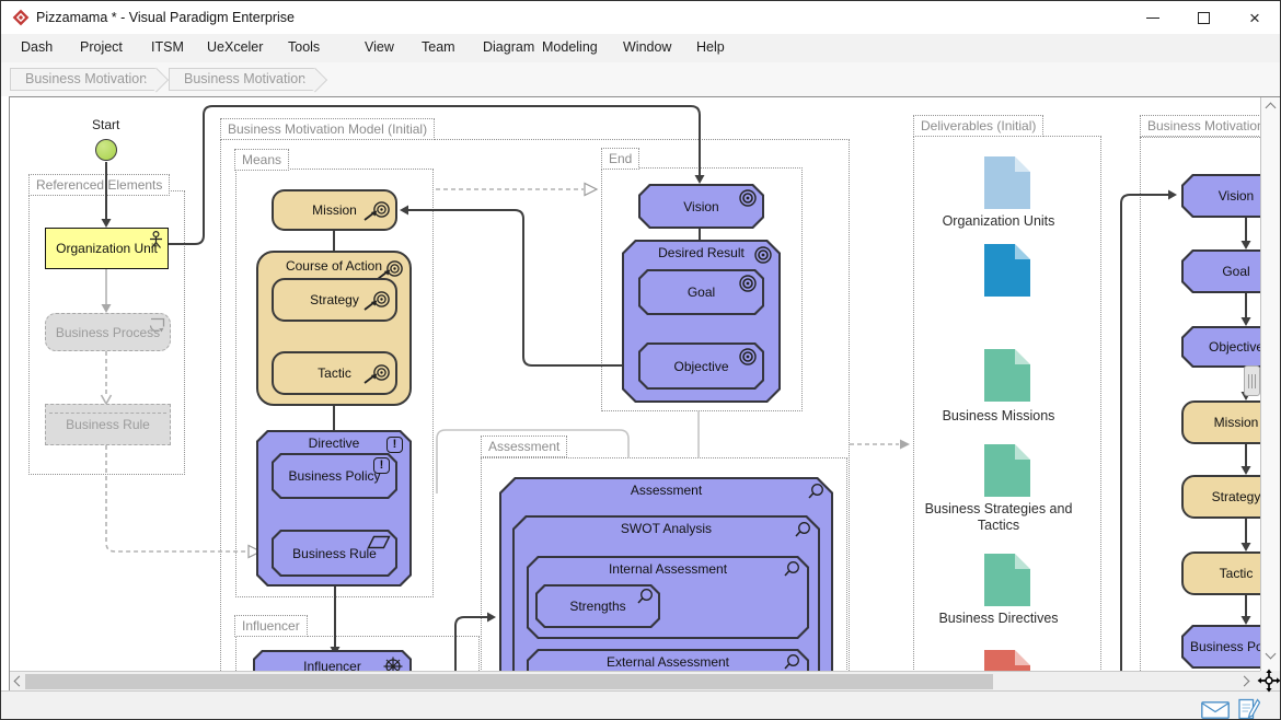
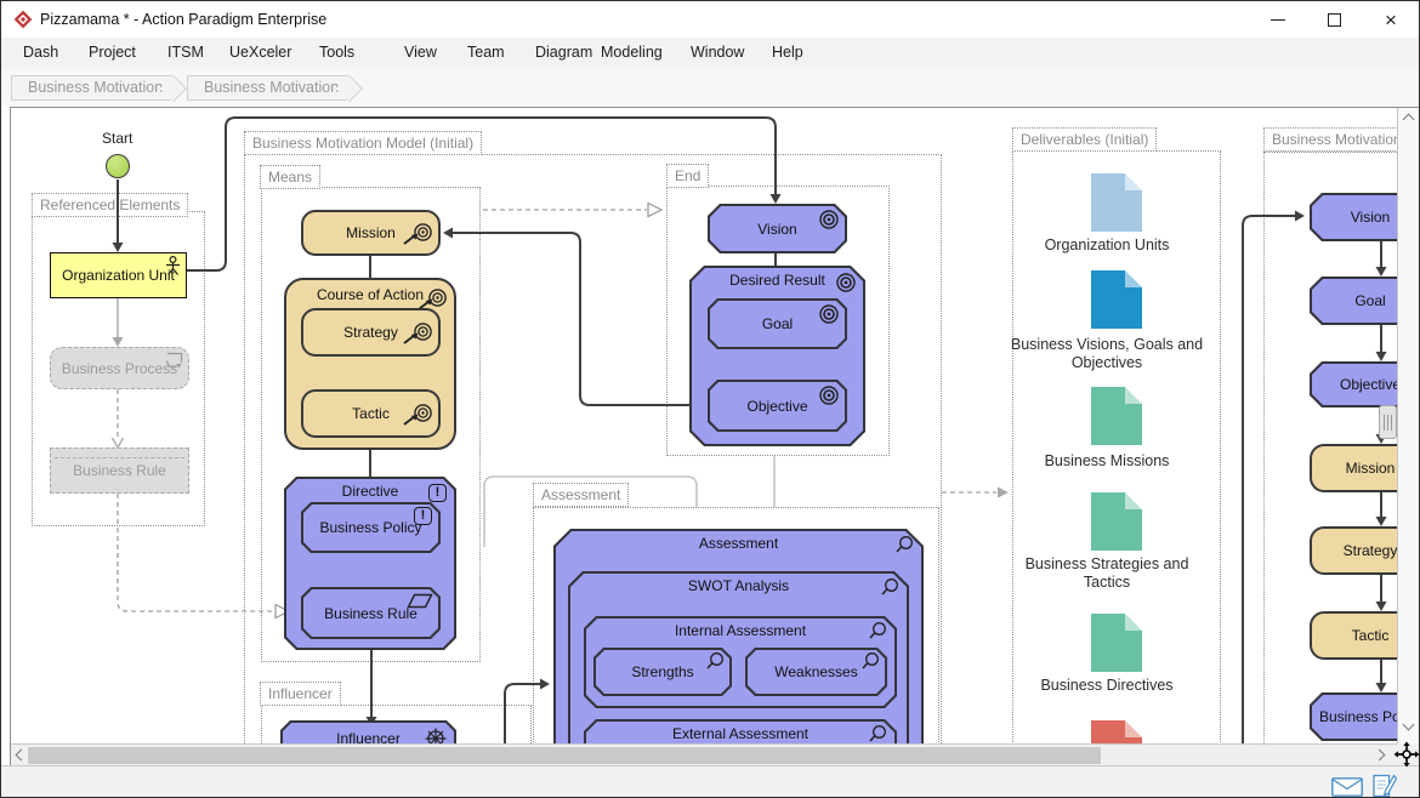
- Pizzamama * - Visual Paradigm Enterprise
+ Pizzamama * - Action Paradigm Enterprise
  ×
  Dash
  Project
  ITSM
  UeXceler
  Tools
  View
  Team
  Diagram
  Modeling
  Window
  Help
  Business Motivation
  Business Motivation
  Referenced Elements
  Business Motivation Model (Initial)
  Means
  End
  Influencer
  Assessment
  Deliverables (Initial)
  Business Motivatio
  Start
  Organization Unit
  Business Process
  Business Rule
  Mission
  Course of Action
  Strategy
  Tactic
  Directive
  !
  Business Policy
  !
  Business Rule
  Influencer
  Vision
  Desired Result
  Goal
  Objective
  Assessment
  SWOT Analysis
  Internal Assessment
  Strengths
+ Weaknesses
  External Assessment
  Organization Units
+ Business Visions, Goals and Objectives
  Business Missions
  Business Strategies and Tactics
  Business Directives
  Vision
  Goal
  Objective
  Mission
  Strategy
  Tactic
  Business Po
